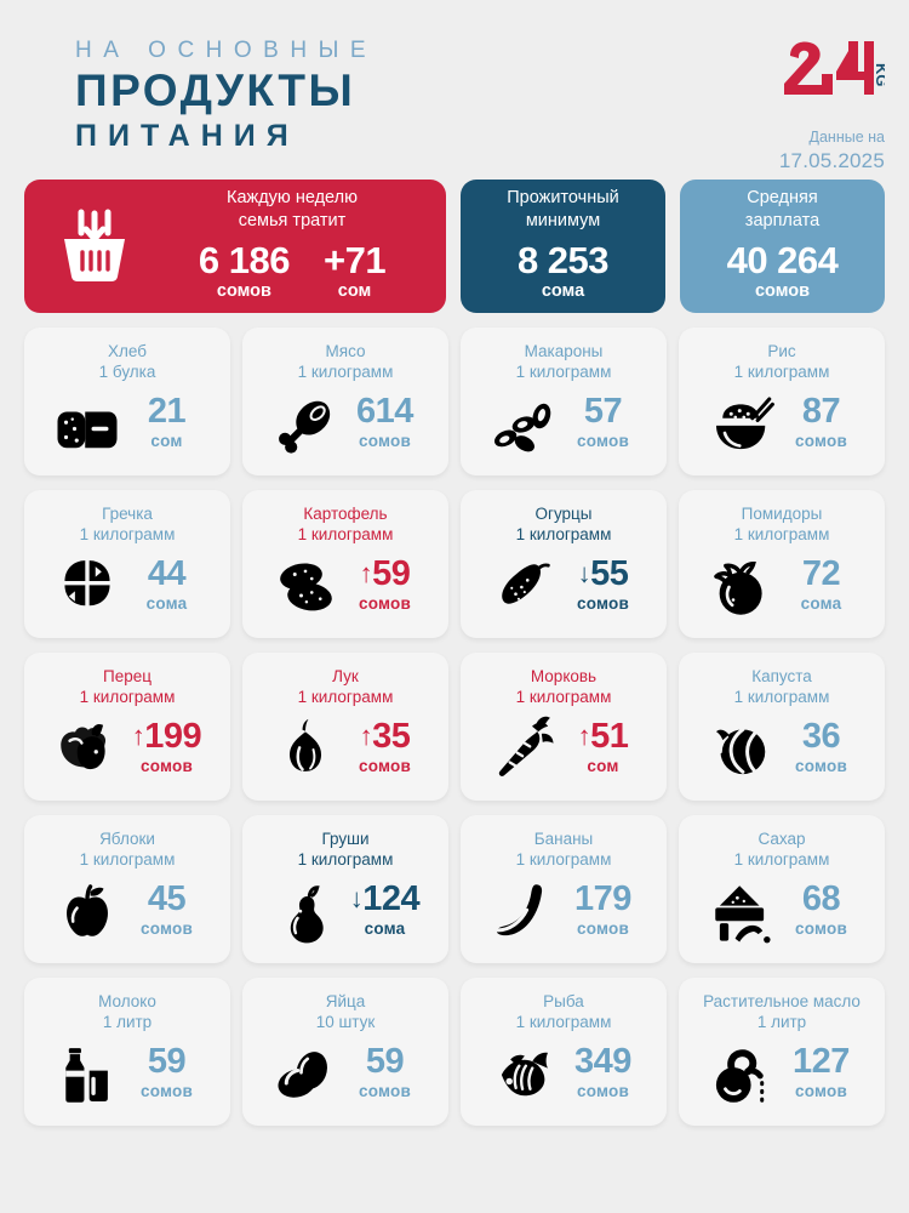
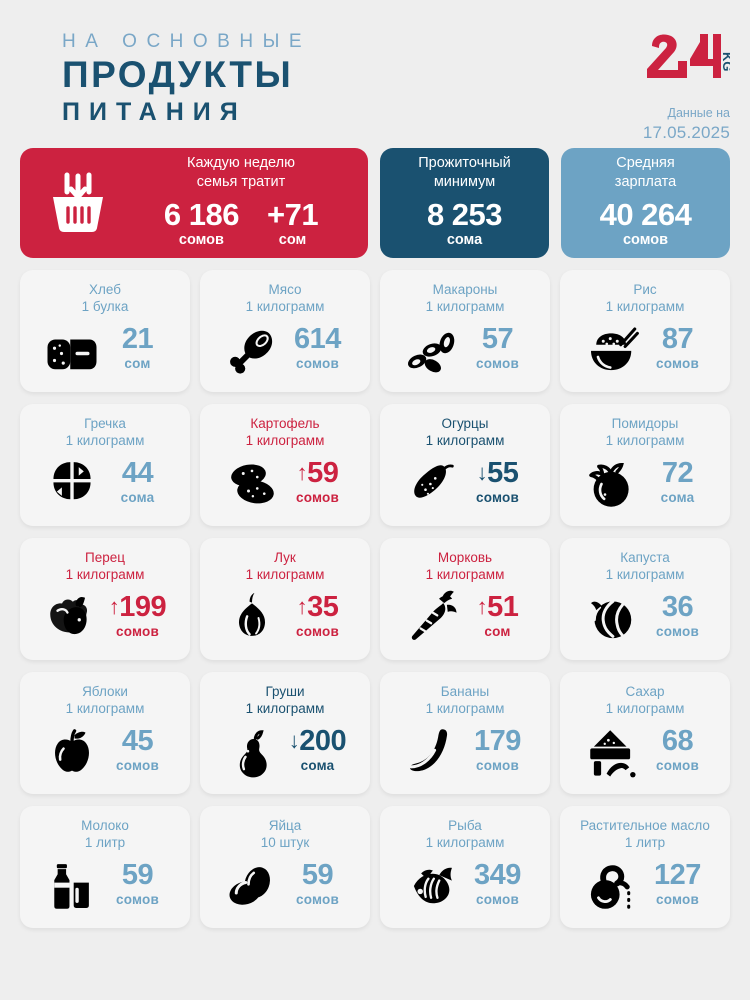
  НА ОСНОВНЫЕ
  ПРОДУКТЫ
  ПИТАНИЯ
  Данные на
  17.05.2025
  Каждую неделю
  семья тратит
  6 186
  сомов
  +71
  сом
  Прожиточный
  минимум
  8 253
  сома
  Средняя
  зарплата
  40 264
  сомов
  Хлеб
  1 булка
  21
  сом
  Мясо
  1 килограмм
  614
  сомов
  Макароны
  1 килограмм
  57
  сомов
  Рис
  1 килограмм
  87
  сомов
  Гречка
  1 килограмм
  44
  сома
  Картофель
  1 килограмм
  ↑59
  сомов
  Огурцы
  1 килограмм
  ↓55
  сомов
  Помидоры
  1 килограмм
  72
  сома
  Перец
  1 килограмм
  ↑199
  сомов
  Лук
  1 килограмм
  ↑35
  сомов
  Морковь
  1 килограмм
  ↑51
  сом
  Капуста
  1 килограмм
  36
  сомов
  Яблоки
  1 килограмм
  45
  сомов
  Груши
  1 килограмм
- ↓124
+ ↓200
  сома
  Бананы
  1 килограмм
  179
  сомов
  Сахар
  1 килограмм
  68
  сомов
  Молоко
  1 литр
  59
  сомов
  Яйца
  10 штук
  59
  сомов
  Рыба
  1 килограмм
  349
  сомов
  Растительное масло
  1 литр
  127
  сомов
